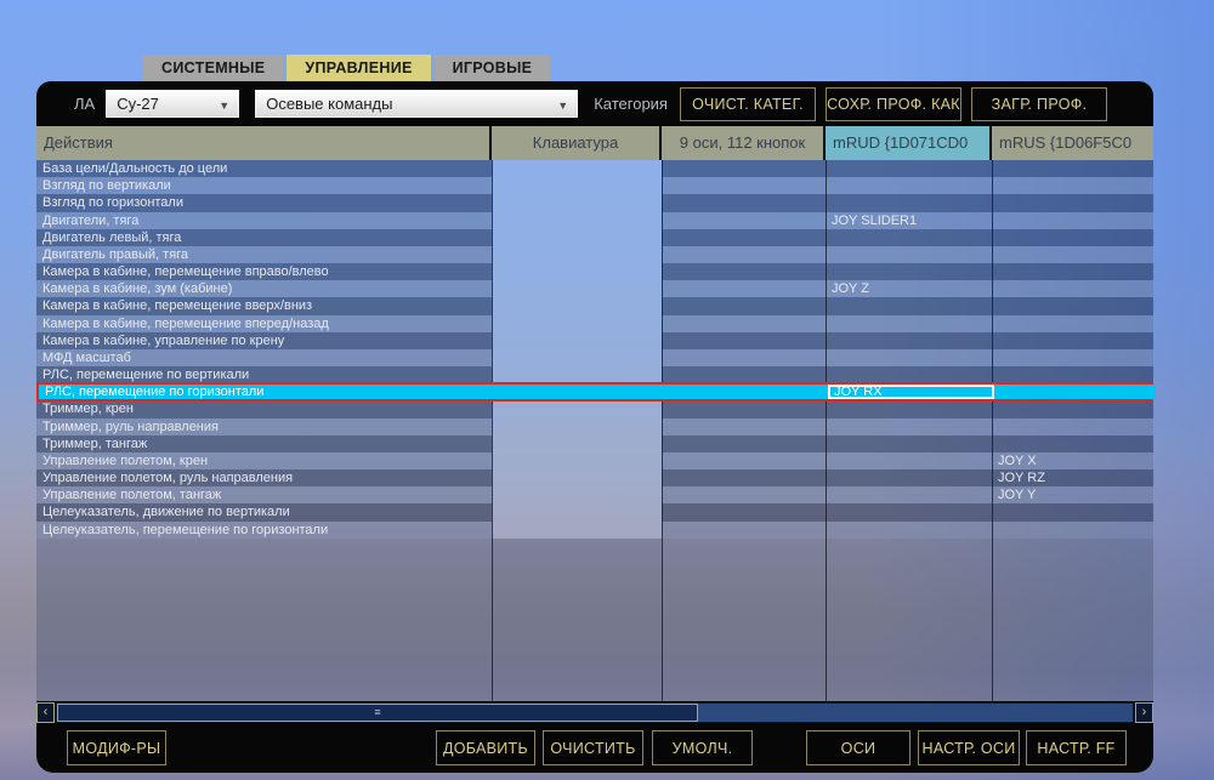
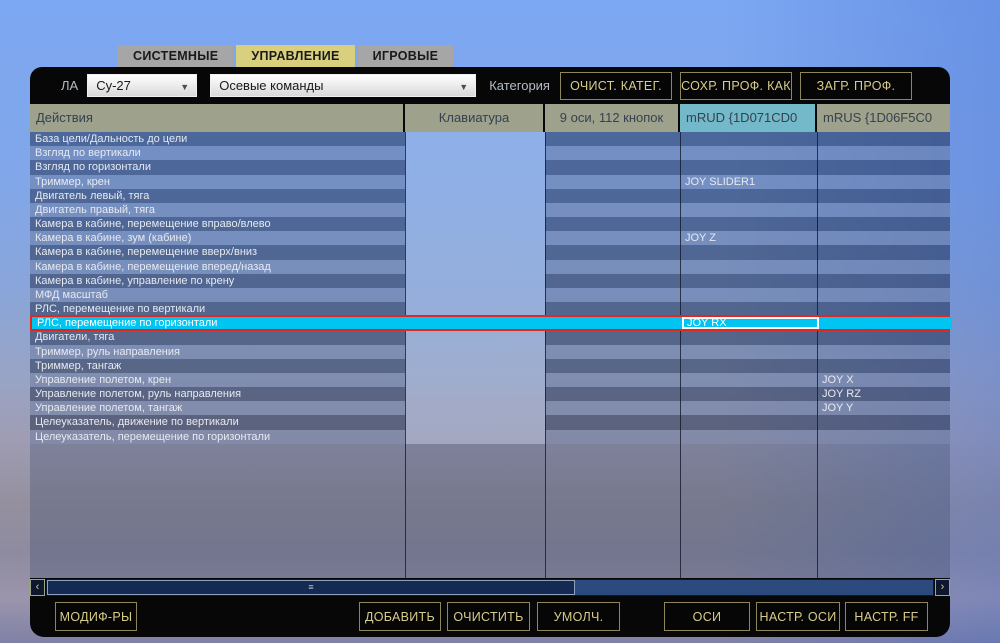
  СИСТЕМНЫЕ
  УПРАВЛЕНИЕ
  ИГРОВЫЕ
  ЛА
  Су-27
  ▼
  Осевые команды
  ▼
  Категория
  ОЧИСТ. КАТЕГ.
  СОХР. ПРОФ. КАК
  ЗАГР. ПРОФ.
  Действия
  Клавиатура
  9 оси, 112 кнопок
  mRUD {1D071CD0
  mRUS {1D06F5C0
  База цели/Дальность до цели
  Взгляд по вертикали
  Взгляд по горизонтали
- Двигатели, тяга
+ Триммер, крен
  JOY SLIDER1
  Двигатель левый, тяга
  Двигатель правый, тяга
  Камера в кабине, перемещение вправо/влево
  Камера в кабине, зум (кабине)
  JOY Z
  Камера в кабине, перемещение вверх/вниз
  Камера в кабине, перемещение вперед/назад
  Камера в кабине, управление по крену
  МФД масштаб
  РЛС, перемещение по вертикали
  РЛС, перемещение по горизонтали
  JOY RX
- Триммер, крен
+ Двигатели, тяга
  Триммер, руль направления
  Триммер, тангаж
  Управление полетом, крен
  JOY X
  Управление полетом, руль направления
  JOY RZ
  Управление полетом, тангаж
  JOY Y
  Целеуказатель, движение по вертикали
  Целеуказатель, перемещение по горизонтали
  ‹
  ≡
  ›
  МОДИФ-РЫ
  ДОБАВИТЬ
  ОЧИСТИТЬ
  УМОЛЧ.
  ОСИ
  НАСТР. ОСИ
  НАСТР. FF
